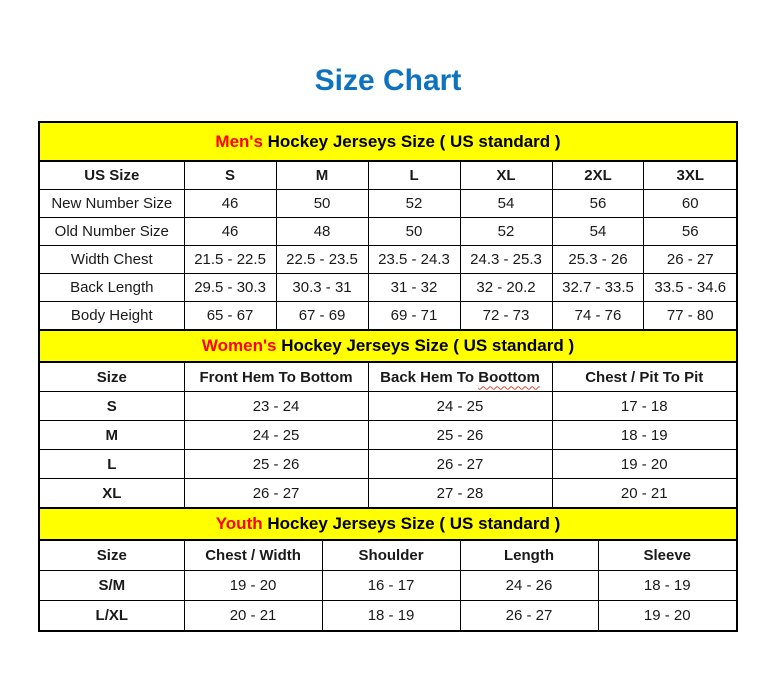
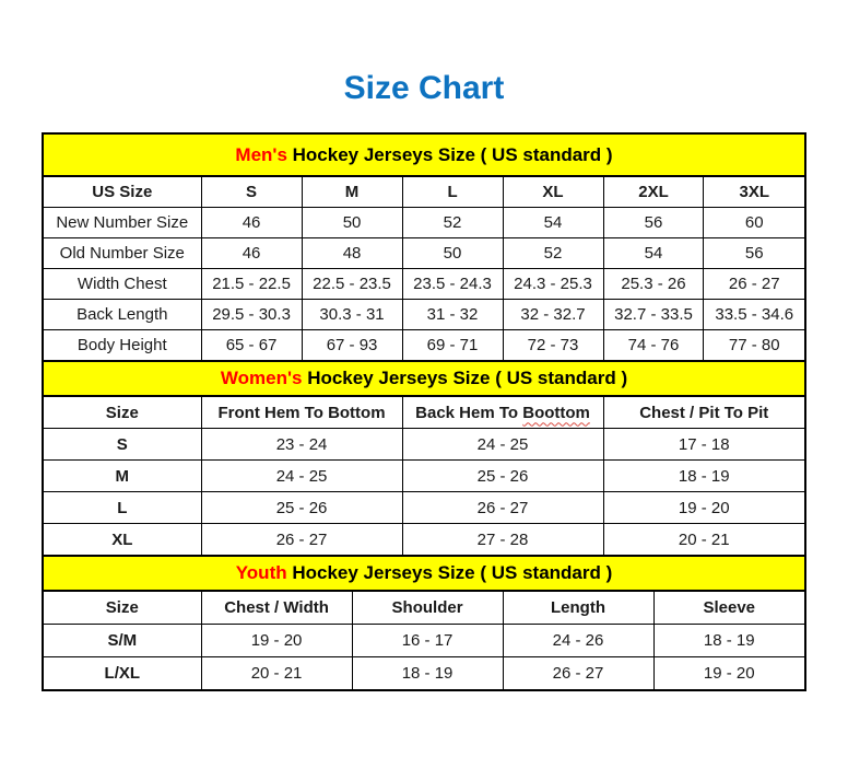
  Size Chart
  Men's
  Hockey Jerseys Size ( US standard )
  US Size	S	M	L	XL	2XL	3XL
  New Number Size	46	50	52	54	56	60
  Old Number Size	46	48	50	52	54	56
  Width Chest	21.5 - 22.5	22.5 - 23.5	23.5 - 24.3	24.3 - 25.3	25.3 - 26	26 - 27
- Back Length	29.5 - 30.3	30.3 - 31	31 - 32	32 - 20.2	32.7 - 33.5	33.5 - 34.6
+ Back Length	29.5 - 30.3	30.3 - 31	31 - 32	32 - 32.7	32.7 - 33.5	33.5 - 34.6
- Body Height	65 - 67	67 - 69	69 - 71	72 - 73	74 - 76	77 - 80
+ Body Height	65 - 67	67 - 93	69 - 71	72 - 73	74 - 76	77 - 80
  Women's
  Hockey Jerseys Size ( US standard )
  Size	Front Hem To Bottom	Back Hem To Boottom	Chest / Pit To Pit
  S	23 - 24	24 - 25	17 - 18
  M	24 - 25	25 - 26	18 - 19
  L	25 - 26	26 - 27	19 - 20
  XL	26 - 27	27 - 28	20 - 21
  Youth
  Hockey Jerseys Size ( US standard )
  Size	Chest / Width	Shoulder	Length	Sleeve
  S/M	19 - 20	16 - 17	24 - 26	18 - 19
  L/XL	20 - 21	18 - 19	26 - 27	19 - 20
